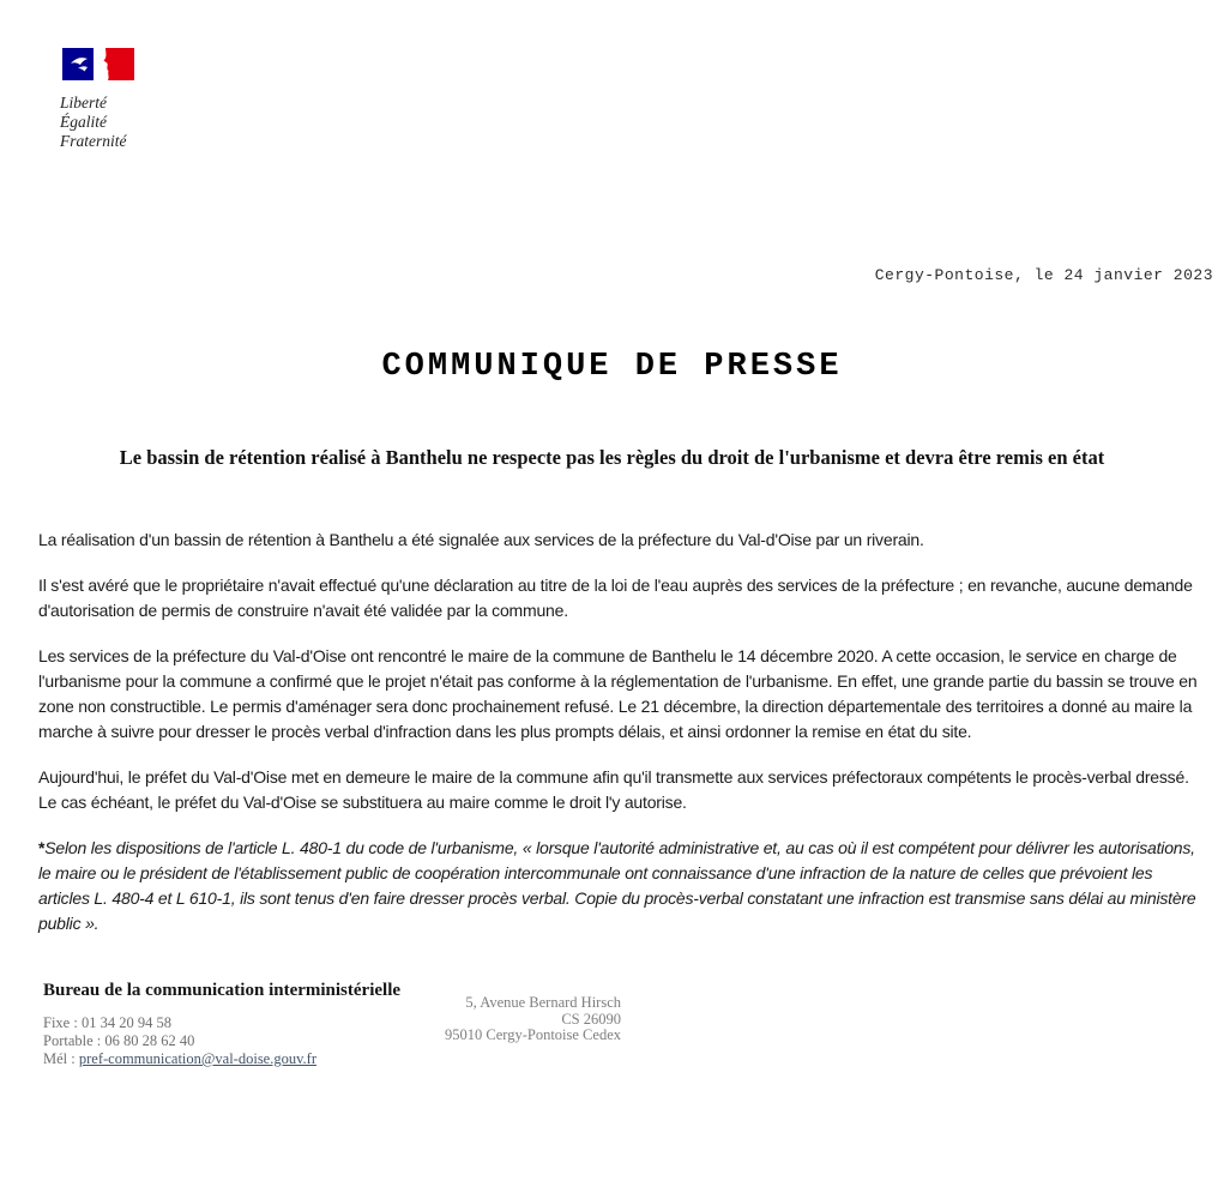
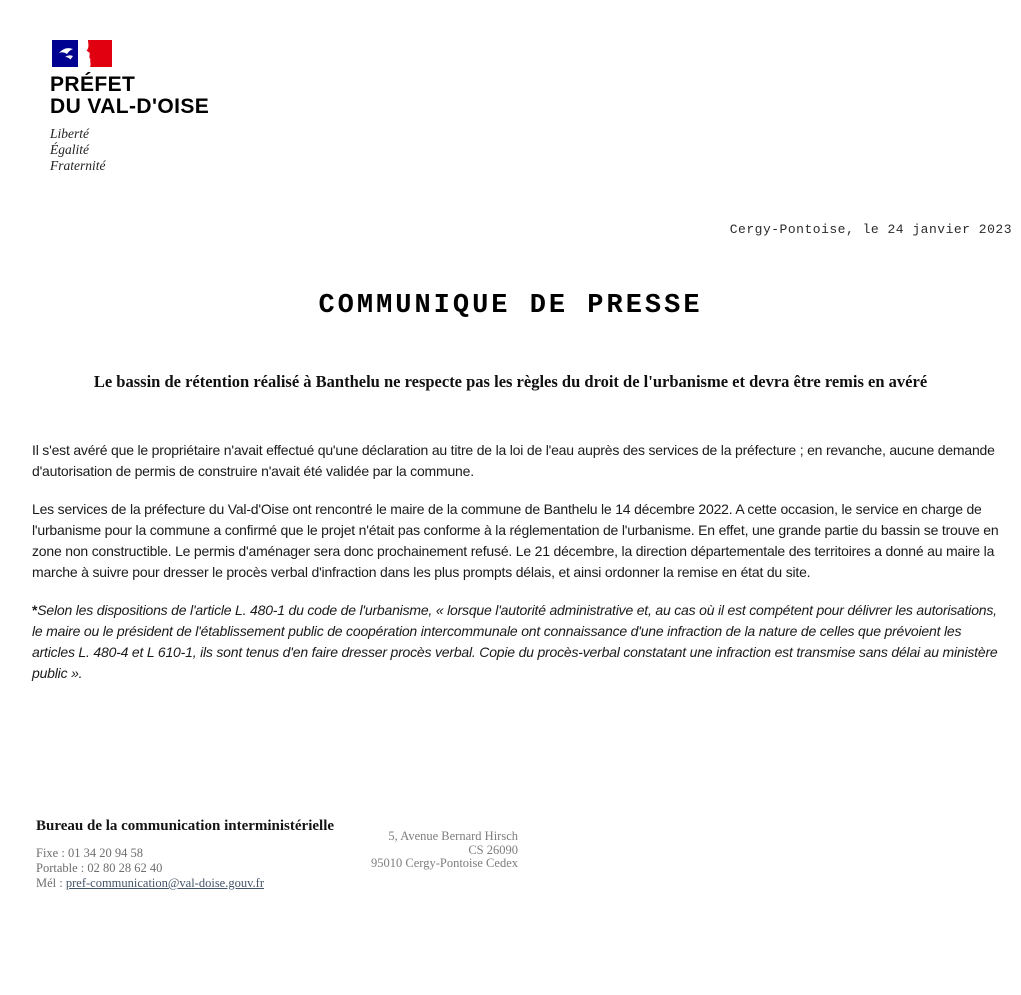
+ PRÉFET
+ DU VAL-D'OISE
  Liberté
  Égalité
  Fraternité
  Cergy-Pontoise, le 24 janvier 2023
  COMMUNIQUE DE PRESSE
- Le bassin de rétention réalisé à Banthelu ne respecte pas les règles du droit de l'urbanisme et devra être remis en état
+ Le bassin de rétention réalisé à Banthelu ne respecte pas les règles du droit de l'urbanisme et devra être remis en avéré
- La réalisation d'un bassin de rétention à Banthelu a été signalée aux services de la préfecture du Val-d'Oise par un riverain.
  Il s'est avéré que le propriétaire n'avait effectué qu'une déclaration au titre de la loi de l'eau auprès des services de la préfecture ; en revanche, aucune demande d'autorisation de permis de construire n'avait été validée par la commune.
- Les services de la préfecture du Val-d'Oise ont rencontré le maire de la commune de Banthelu le 14 décembre 2020. A cette occasion, le service en charge de l'urbanisme pour la commune a confirmé que le projet n'était pas conforme à la réglementation de l'urbanisme. En effet, une grande partie du bassin se trouve en zone non constructible. Le permis d'aménager sera donc prochainement refusé. Le 21 décembre, la direction départementale des territoires a donné au maire la marche à suivre pour dresser le procès verbal d'infraction dans les plus prompts délais, et ainsi ordonner la remise en état du site.
+ Les services de la préfecture du Val-d'Oise ont rencontré le maire de la commune de Banthelu le 14 décembre 2022. A cette occasion, le service en charge de l'urbanisme pour la commune a confirmé que le projet n'était pas conforme à la réglementation de l'urbanisme. En effet, une grande partie du bassin se trouve en zone non constructible. Le permis d'aménager sera donc prochainement refusé. Le 21 décembre, la direction départementale des territoires a donné au maire la marche à suivre pour dresser le procès verbal d'infraction dans les plus prompts délais, et ainsi ordonner la remise en état du site.
- Aujourd'hui, le préfet du Val-d'Oise met en demeure le maire de la commune afin qu'il transmette aux services préfectoraux compétents le procès-verbal dressé. Le cas échéant, le préfet du Val-d'Oise se substituera au maire comme le droit l'y autorise.
  *Selon les dispositions de l'article L. 480-1 du code de l'urbanisme, « lorsque l'autorité administrative et, au cas où il est compétent pour délivrer les autorisations, le maire ou le président de l'établissement public de coopération intercommunale ont connaissance d'une infraction de la nature de celles que prévoient les articles L. 480-4 et L 610-1, ils sont tenus d'en faire dresser procès verbal. Copie du procès-verbal constatant une infraction est transmise sans délai au ministère public ».
  Bureau de la communication interministérielle
  Fixe : 01 34 20 94 58
- Portable : 06 80 28 62 40
+ Portable : 02 80 28 62 40
  Mél : pref-communication@val-doise.gouv.fr
  5, Avenue Bernard Hirsch
  CS 26090
  95010 Cergy-Pontoise Cedex
